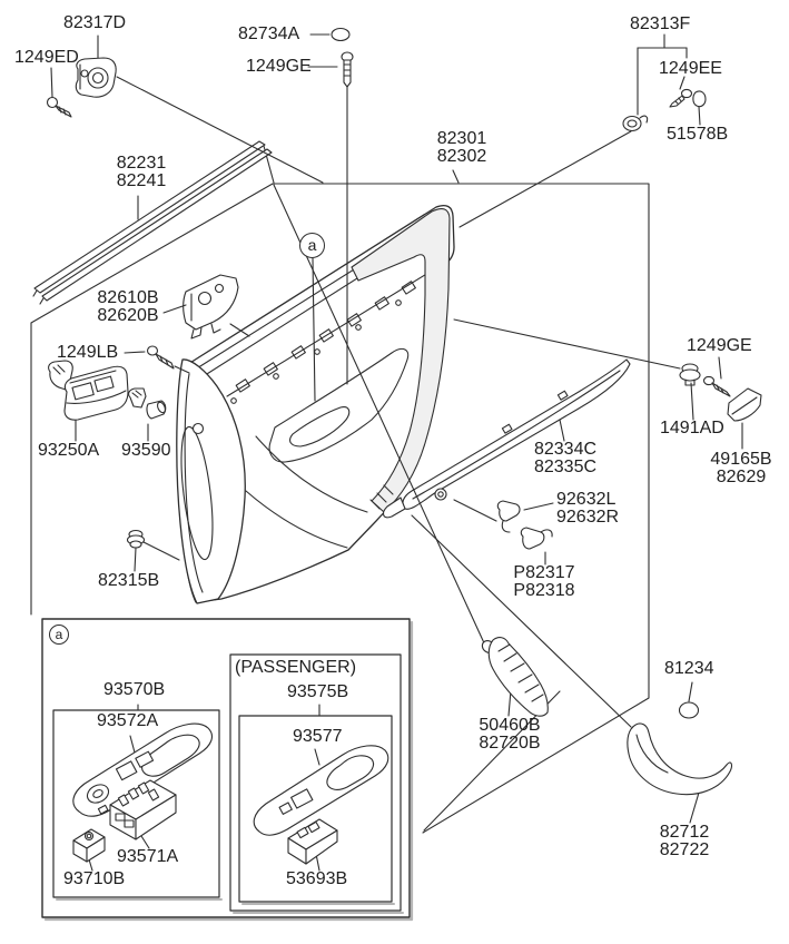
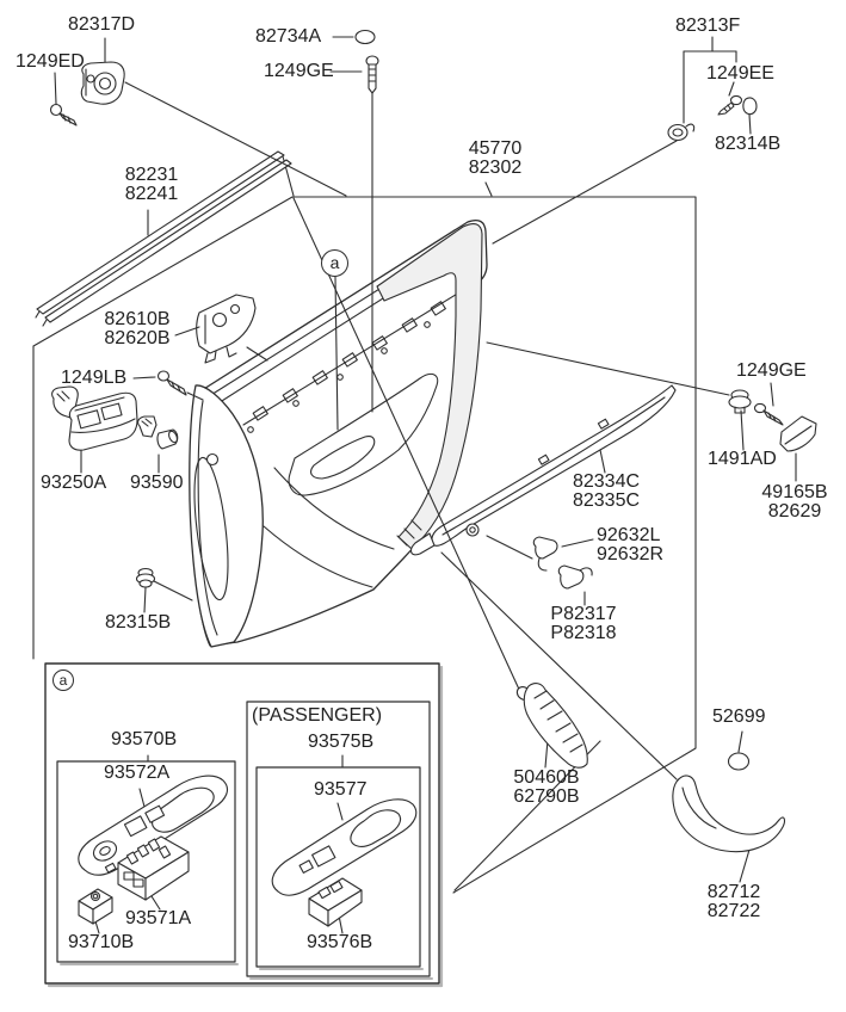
  82317D
  1249ED
  82734A
  1249GE
  82313F
  1249EE
- 51578B
+ 82314B
  82231
  82241
- 82301
+ 45770
  82302
  82610B
  82620B
  1249LB
  93250A
  93590
  82315B
  82334C
  82335C
  1249GE
  1491AD
  49165B
  82629
  92632L
  92632R
  P82317
  P82318
  50460B
- 82720B
+ 62790B
- 81234
+ 52699
  82712
  82722
  93570B
  93572A
  93571A
  93710B
  (PASSENGER)
  93575B
  93577
- 53693B
+ 93576B
  a
  a
